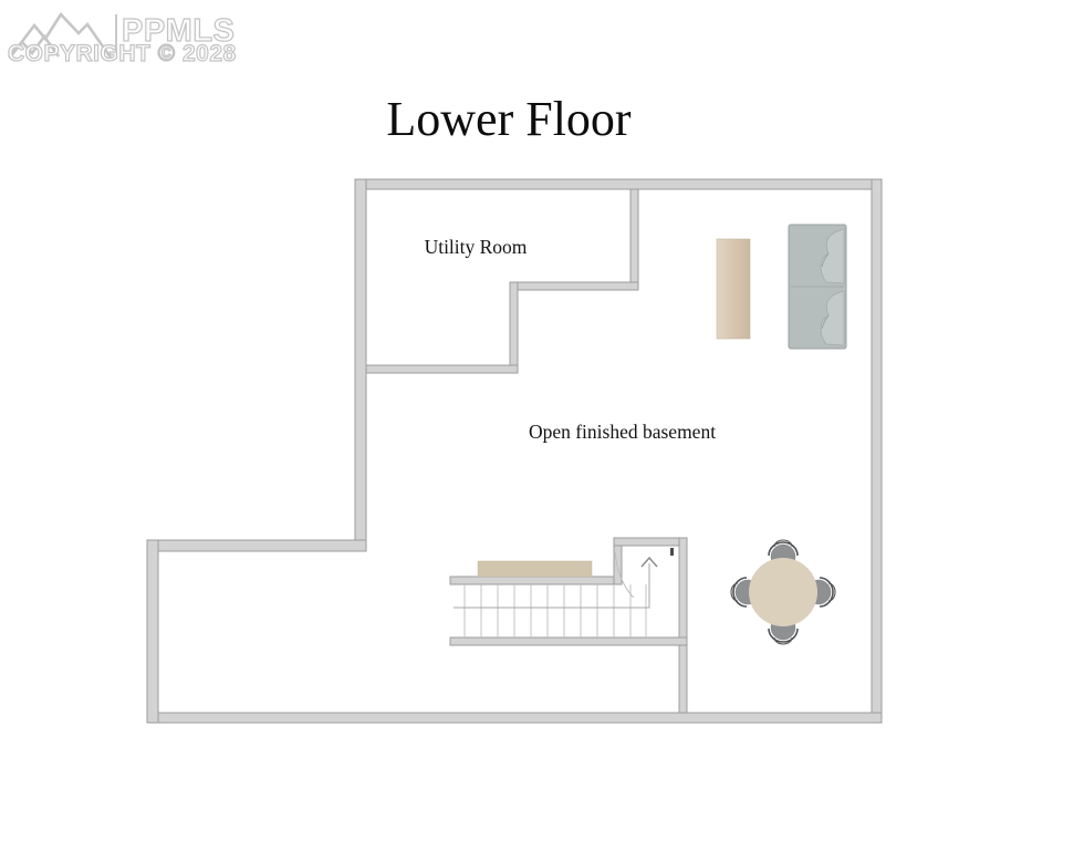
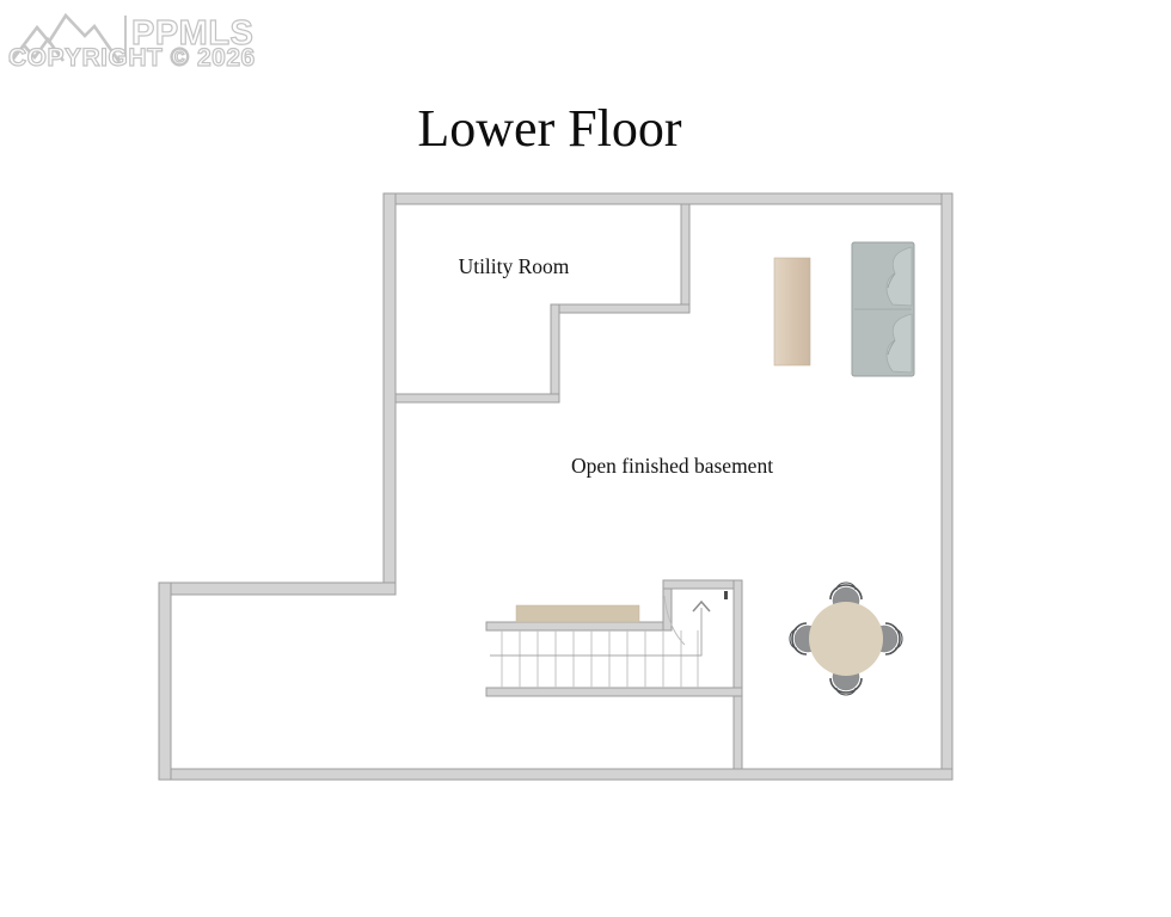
  PPMLS
- COPYRIGHT © 2028
+ COPYRIGHT © 2026
  Lower Floor
  Utility Room
  Open finished basement
